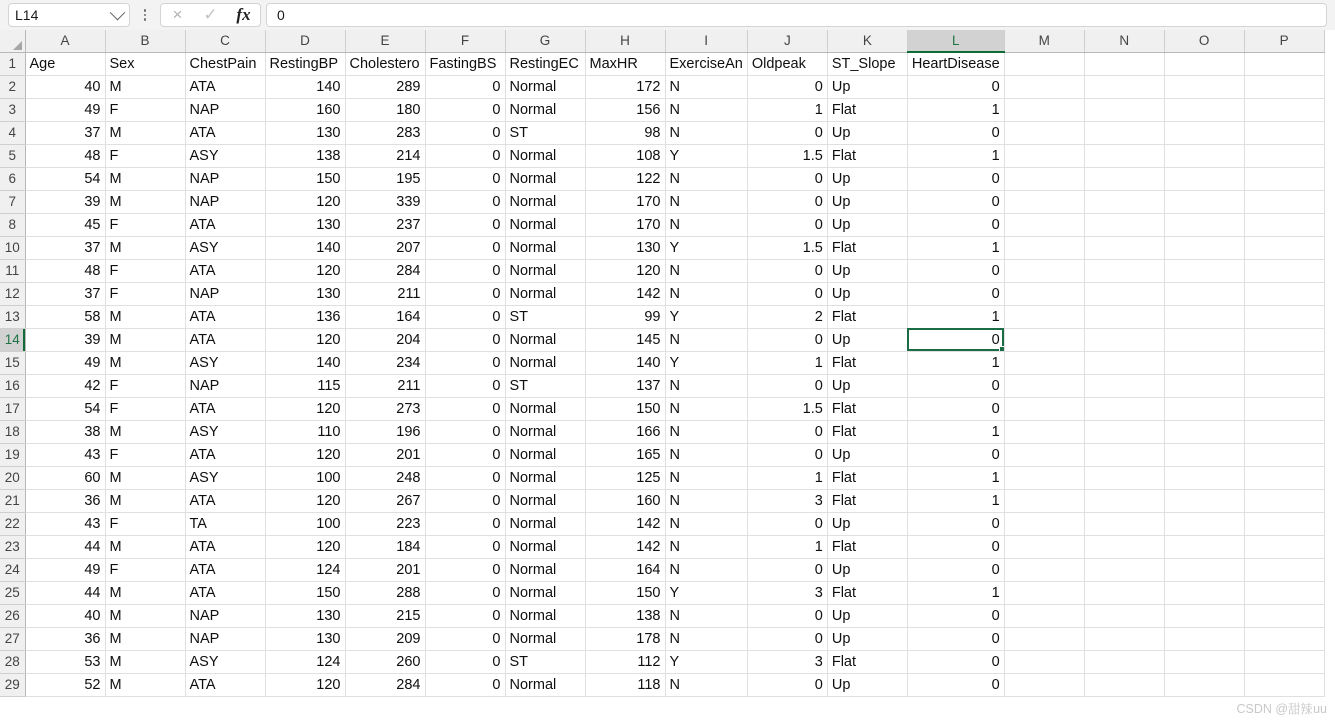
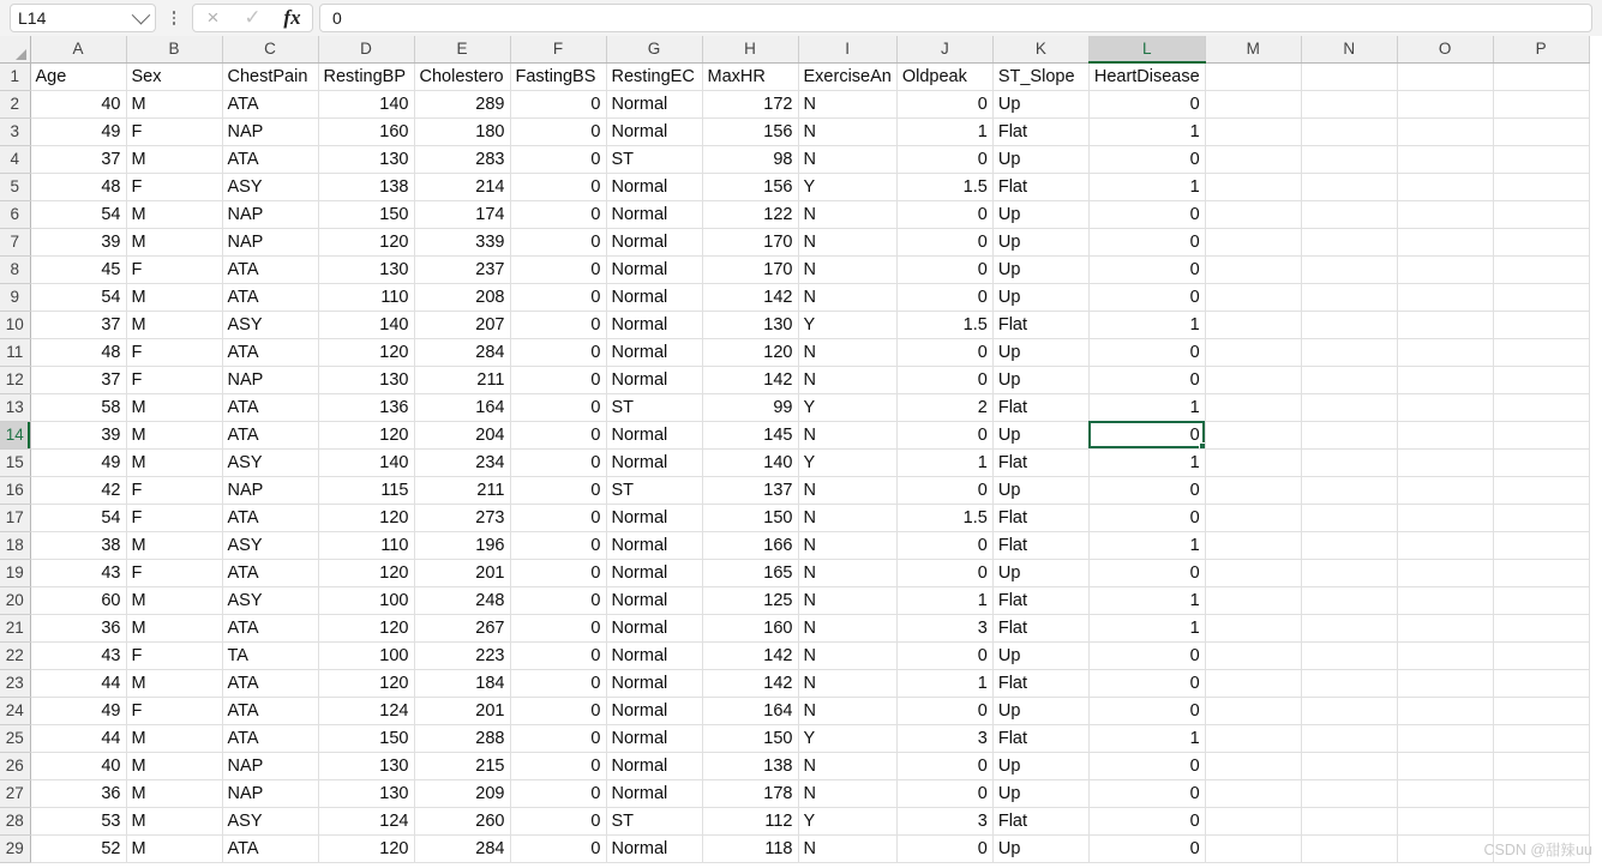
  L14
  ×
  ✓
  fx
  0
  	A	B	C	D	E	F	G	H	I	J	K	L	M	N	O	P
  1	Age	Sex	ChestPain	RestingBP	Cholestero	FastingBS	RestingEC	MaxHR	ExerciseAn	Oldpeak	ST_Slope	HeartDisease
  2	40	M	ATA	140	289	0	Normal	172	N	0	Up	0
  3	49	F	NAP	160	180	0	Normal	156	N	1	Flat	1
  4	37	M	ATA	130	283	0	ST	98	N	0	Up	0
- 5	48	F	ASY	138	214	0	Normal	108	Y	1.5	Flat	1
+ 5	48	F	ASY	138	214	0	Normal	156	Y	1.5	Flat	1
- 6	54	M	NAP	150	195	0	Normal	122	N	0	Up	0
+ 6	54	M	NAP	150	174	0	Normal	122	N	0	Up	0
  7	39	M	NAP	120	339	0	Normal	170	N	0	Up	0
  8	45	F	ATA	130	237	0	Normal	170	N	0	Up	0
+ 9	54	M	ATA	110	208	0	Normal	142	N	0	Up	0
  10	37	M	ASY	140	207	0	Normal	130	Y	1.5	Flat	1
  11	48	F	ATA	120	284	0	Normal	120	N	0	Up	0
  12	37	F	NAP	130	211	0	Normal	142	N	0	Up	0
  13	58	M	ATA	136	164	0	ST	99	Y	2	Flat	1
  14	39	M	ATA	120	204	0	Normal	145	N	0	Up	0
  15	49	M	ASY	140	234	0	Normal	140	Y	1	Flat	1
  16	42	F	NAP	115	211	0	ST	137	N	0	Up	0
  17	54	F	ATA	120	273	0	Normal	150	N	1.5	Flat	0
  18	38	M	ASY	110	196	0	Normal	166	N	0	Flat	1
  19	43	F	ATA	120	201	0	Normal	165	N	0	Up	0
  20	60	M	ASY	100	248	0	Normal	125	N	1	Flat	1
  21	36	M	ATA	120	267	0	Normal	160	N	3	Flat	1
  22	43	F	TA	100	223	0	Normal	142	N	0	Up	0
  23	44	M	ATA	120	184	0	Normal	142	N	1	Flat	0
  24	49	F	ATA	124	201	0	Normal	164	N	0	Up	0
  25	44	M	ATA	150	288	0	Normal	150	Y	3	Flat	1
  26	40	M	NAP	130	215	0	Normal	138	N	0	Up	0
  27	36	M	NAP	130	209	0	Normal	178	N	0	Up	0
  28	53	M	ASY	124	260	0	ST	112	Y	3	Flat	0
  29	52	M	ATA	120	284	0	Normal	118	N	0	Up	0
  CSDN @甜辣uu
